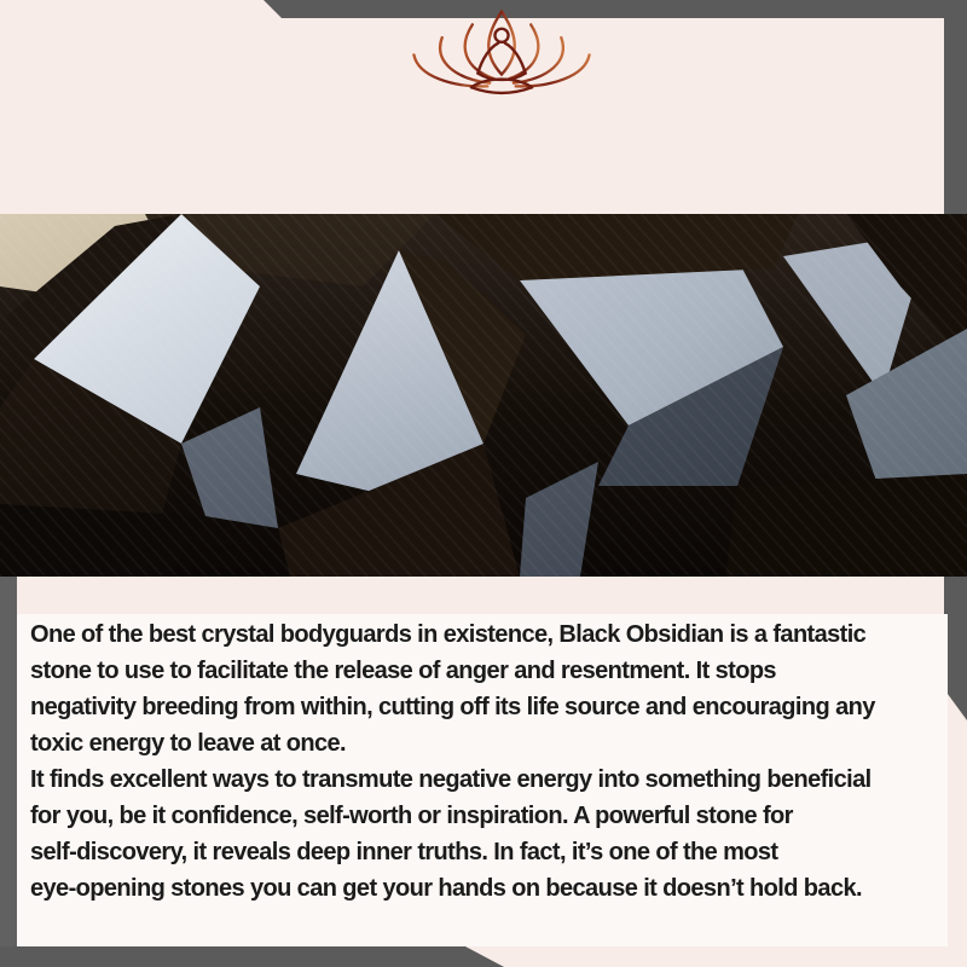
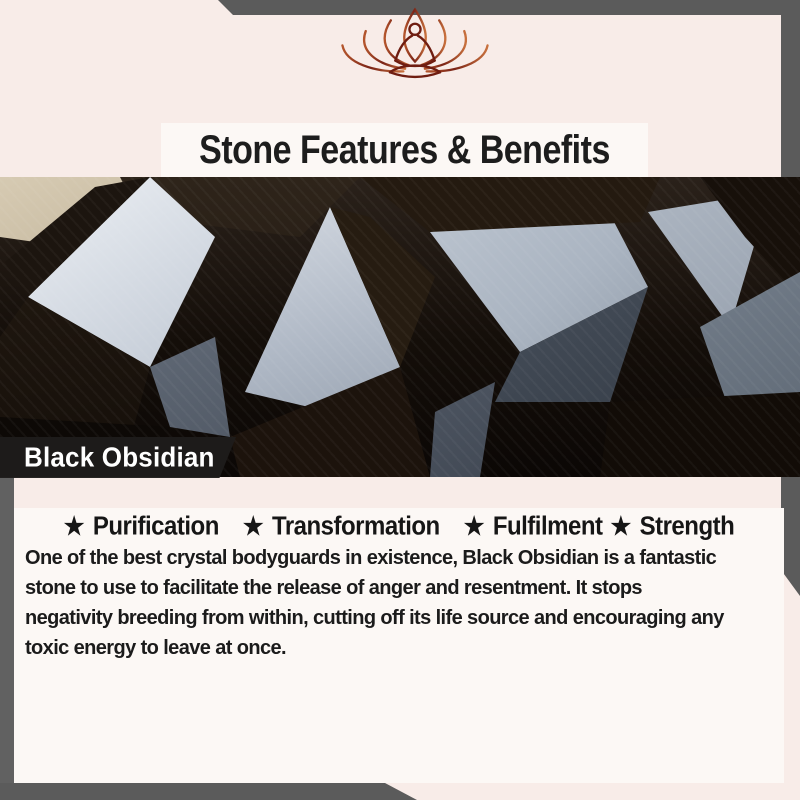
+ Stone Features & Benefits
+ Black Obsidian
+ ★ Purification
+ ★ Transformation
+ ★ Fulfilment
+ ★ Strength
  One of the best crystal bodyguards in existence, Black Obsidian is a fantastic
  stone to use to facilitate the release of anger and resentment. It stops
  negativity breeding from within, cutting off its life source and encouraging any
  toxic energy to leave at once.
- It finds excellent ways to transmute negative energy into something beneficial
- for you, be it confidence, self-worth or inspiration. A powerful stone for
- self-discovery, it reveals deep inner truths. In fact, it’s one of the most
- eye-opening stones you can get your hands on because it doesn’t hold back.
